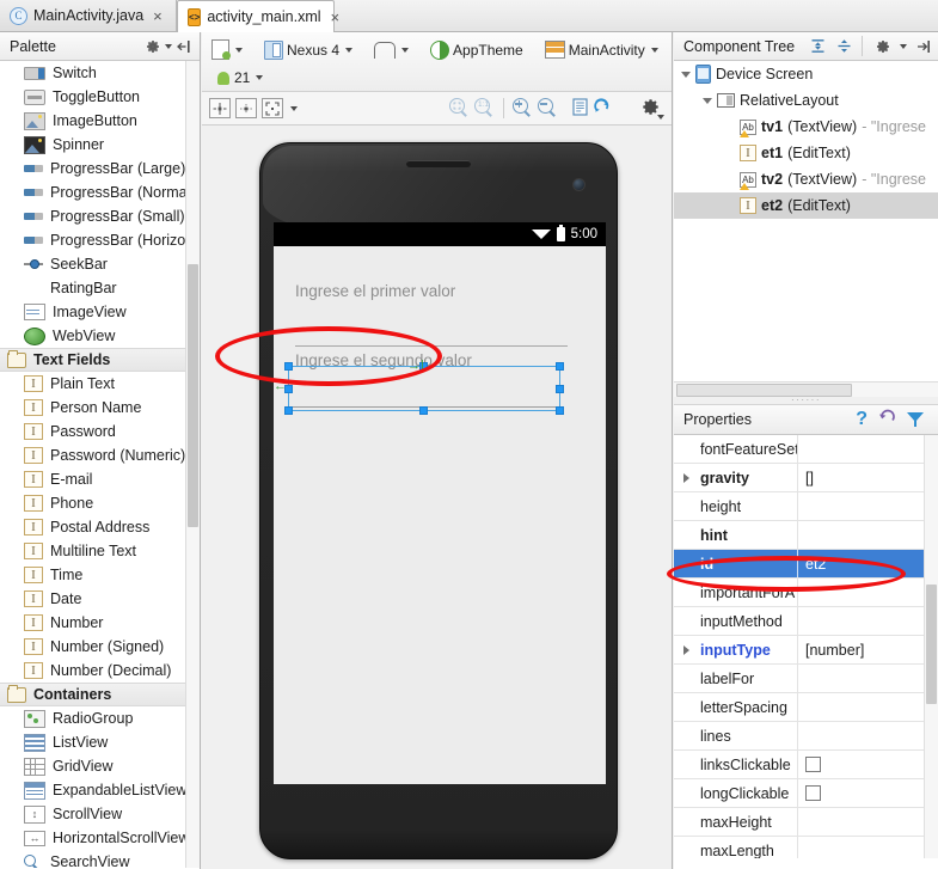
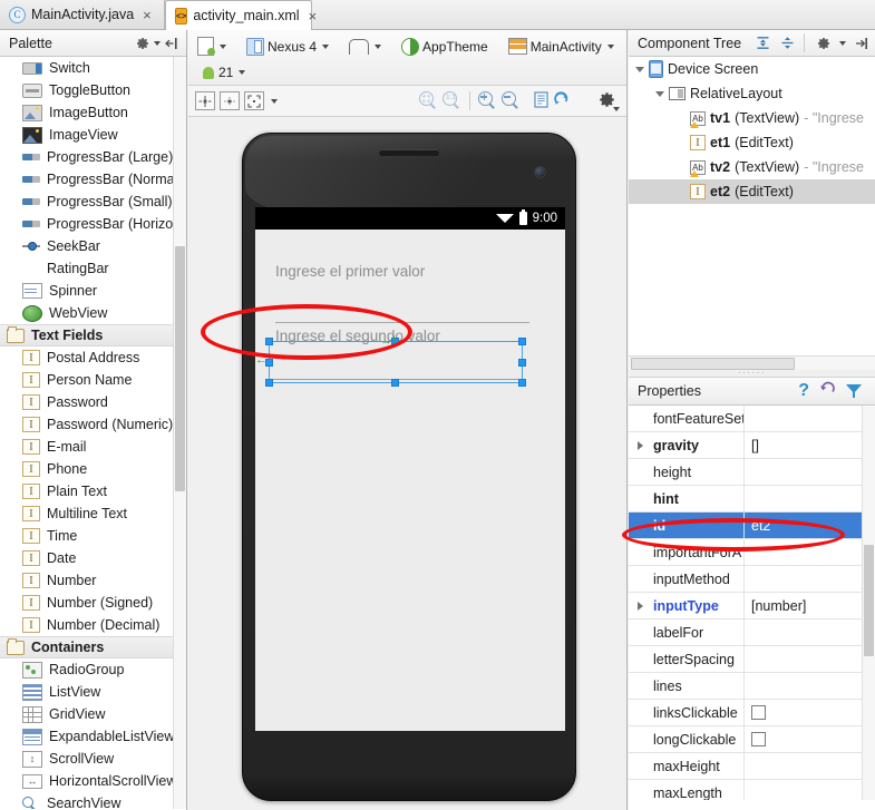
  C
  MainActivity.java
  ×
  <>
  activity_main.xml
  ×
  Palette
  Switch
  ToggleButton
  ImageButton
- Spinner
+ ImageView
  ProgressBar (Large)
  ProgressBar (Norma
  ProgressBar (Small)
  ProgressBar (Horizo
  SeekBar
  RatingBar
- ImageView
+ Spinner
  WebView
  Text Fields
  I
- Plain Text
+ Postal Address
  I
  Person Name
  I
  Password
  I
  Password (Numeric)
  I
  E-mail
  I
  Phone
  I
- Postal Address
+ Plain Text
  I
  Multiline Text
  I
  Time
  I
  Date
  I
  Number
  I
  Number (Signed)
  I
  Number (Decimal)
  Containers
  RadioGroup
  ListView
  GridView
  ExpandableListView
  ↕
  ScrollView
  ↔
  HorizontalScrollView
  SearchView
  Nexus 4
  AppTheme
  MainActivity
  21
- 5:00
+ 9:00
  Ingrese el primer valor
  Ingrese el segundo valor
  ←
  →|
  Component Tree
  Device Screen
  RelativeLayout
  Ab
  tv1
  (TextView)
  - "Ingrese
  I
  et1
  (EditText)
  Ab
  tv2
  (TextView)
  - "Ingrese
  I
  et2
  (EditText)
  ······
  Properties
  ?
  fontFeatureSet
  gravity
  []
  height
  hint
  id
  et2
  importantForA
  inputMethod
  inputType
  [number]
  labelFor
  letterSpacing
  lines
  linksClickable
  longClickable
  maxHeight
  maxLength
